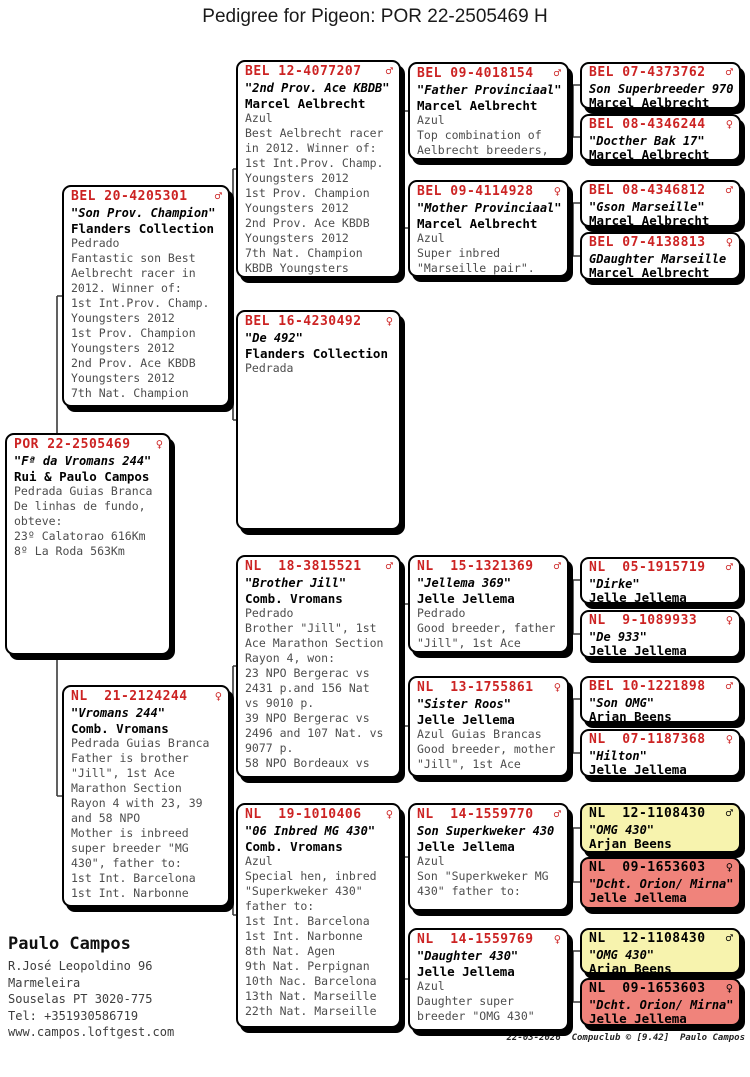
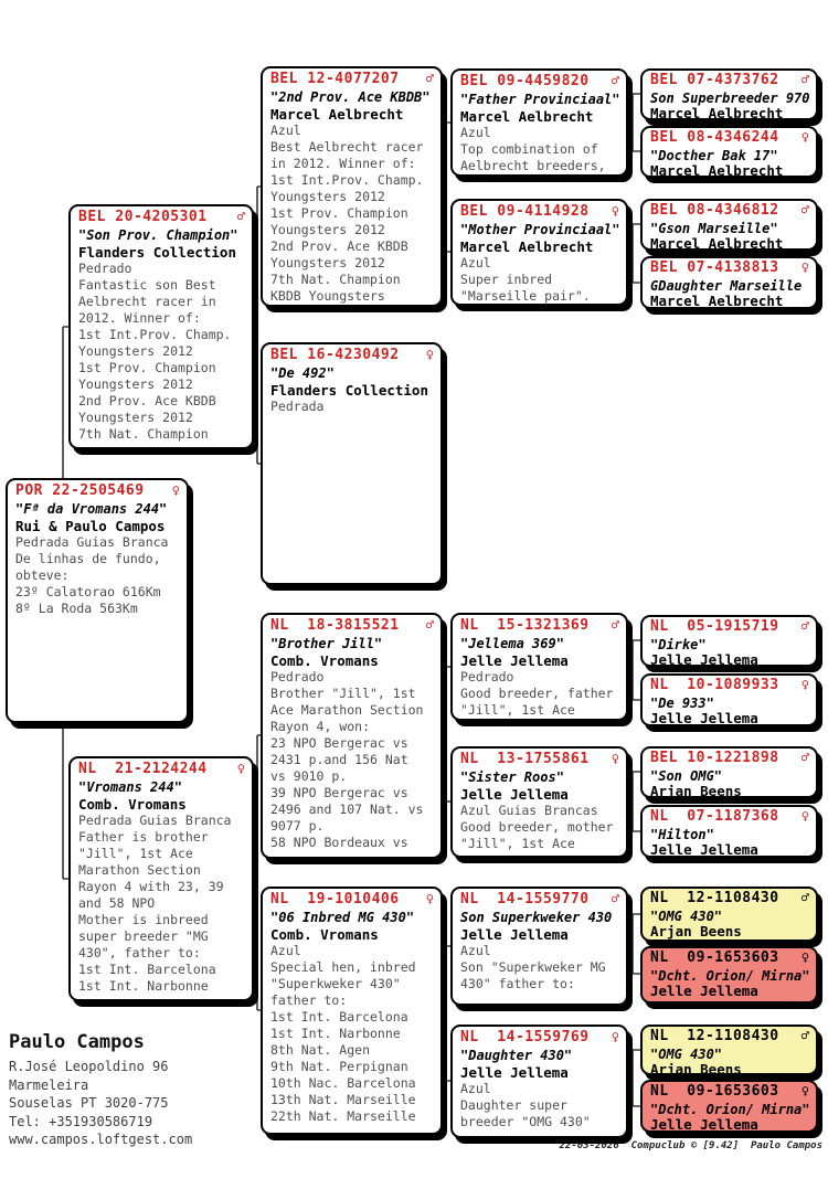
- Pedigree for Pigeon: POR 22-2505469 H
  POR 22-2505469
  ♀
  "Fª da Vromans 244"
  Rui & Paulo Campos
  Pedrada Guias Branca
  De linhas de fundo,
  obteve:
  23º Calatorao 616Km
  8º La Roda 563Km
  BEL 20-4205301
  ♂
  "Son Prov. Champion"
  Flanders Collection
  Pedrado
  Fantastic son Best
  Aelbrecht racer in
  2012. Winner of:
  1st Int.Prov. Champ.
  Youngsters 2012
  1st Prov. Champion
  Youngsters 2012
  2nd Prov. Ace KBDB
  Youngsters 2012
  7th Nat. Champion
  NL 21-2124244
  ♀
  "Vromans 244"
  Comb. Vromans
  Pedrada Guias Branca
  Father is brother
  "Jill", 1st Ace
  Marathon Section
  Rayon 4 with 23, 39
  and 58 NPO
  Mother is inbreed
  super breeder "MG
  430", father to:
  1st Int. Barcelona
  1st Int. Narbonne
  BEL 12-4077207
  ♂
  "2nd Prov. Ace KBDB"
  Marcel Aelbrecht
  Azul
  Best Aelbrecht racer
  in 2012. Winner of:
  1st Int.Prov. Champ.
  Youngsters 2012
  1st Prov. Champion
  Youngsters 2012
  2nd Prov. Ace KBDB
  Youngsters 2012
  7th Nat. Champion
  KBDB Youngsters
  BEL 16-4230492
  ♀
  "De 492"
  Flanders Collection
  Pedrada
  NL 18-3815521
  ♂
  "Brother Jill"
  Comb. Vromans
  Pedrado
  Brother "Jill", 1st
  Ace Marathon Section
  Rayon 4, won:
  23 NPO Bergerac vs
  2431 p.and 156 Nat
  vs 9010 p.
  39 NPO Bergerac vs
  2496 and 107 Nat. vs
  9077 p.
  58 NPO Bordeaux vs
  NL 19-1010406
  ♀
  "06 Inbred MG 430"
  Comb. Vromans
  Azul
  Special hen, inbred
  "Superkweker 430"
  father to:
  1st Int. Barcelona
  1st Int. Narbonne
  8th Nat. Agen
  9th Nat. Perpignan
  10th Nac. Barcelona
  13th Nat. Marseille
  22th Nat. Marseille
- BEL 09-4018154
+ BEL 09-4459820
  ♂
  "Father Provinciaal"
  Marcel Aelbrecht
  Azul
  Top combination of
  Aelbrecht breeders,
  BEL 09-4114928
  ♀
  "Mother Provinciaal"
  Marcel Aelbrecht
  Azul
  Super inbred
  "Marseille pair".
  NL 15-1321369
  ♂
  "Jellema 369"
  Jelle Jellema
  Pedrado
  Good breeder, father
  "Jill", 1st Ace
  NL 13-1755861
  ♀
  "Sister Roos"
  Jelle Jellema
  Azul Guias Brancas
  Good breeder, mother
  "Jill", 1st Ace
  NL 14-1559770
  ♂
  Son Superkweker 430
  Jelle Jellema
  Azul
  Son "Superkweker MG
  430" father to:
  NL 14-1559769
  ♀
  "Daughter 430"
  Jelle Jellema
  Azul
  Daughter super
  breeder "OMG 430"
  BEL 07-4373762
  ♂
  Son Superbreeder 970
  Marcel Aelbrecht
  BEL 08-4346244
  ♀
  "Docther Bak 17"
  Marcel Aelbrecht
  BEL 08-4346812
  ♂
  "Gson Marseille"
  Marcel Aelbrecht
  BEL 07-4138813
  ♀
  GDaughter Marseille
  Marcel Aelbrecht
  NL 05-1915719
  ♂
  "Dirke"
  Jelle Jellema
- NL 9-1089933
+ NL 10-1089933
  ♀
  "De 933"
  Jelle Jellema
  BEL 10-1221898
  ♂
  "Son OMG"
  Arjan Beens
  NL 07-1187368
  ♀
  "Hilton"
  Jelle Jellema
  NL 12-1108430
  ♂
  "OMG 430"
  Arjan Beens
  NL 09-1653603
  ♀
  "Dcht. Orion/ Mirna"
  Jelle Jellema
  NL 12-1108430
  ♂
  "OMG 430"
  Arjan Beens
  NL 09-1653603
  ♀
  "Dcht. Orion/ Mirna"
  Jelle Jellema
  Paulo Campos
  R.José Leopoldino 96
  Marmeleira
  Souselas PT 3020-775
  Tel: +351930586719
  www.campos.loftgest.com
  22-03-2026 Compuclub © [9.42] Paulo Campos
